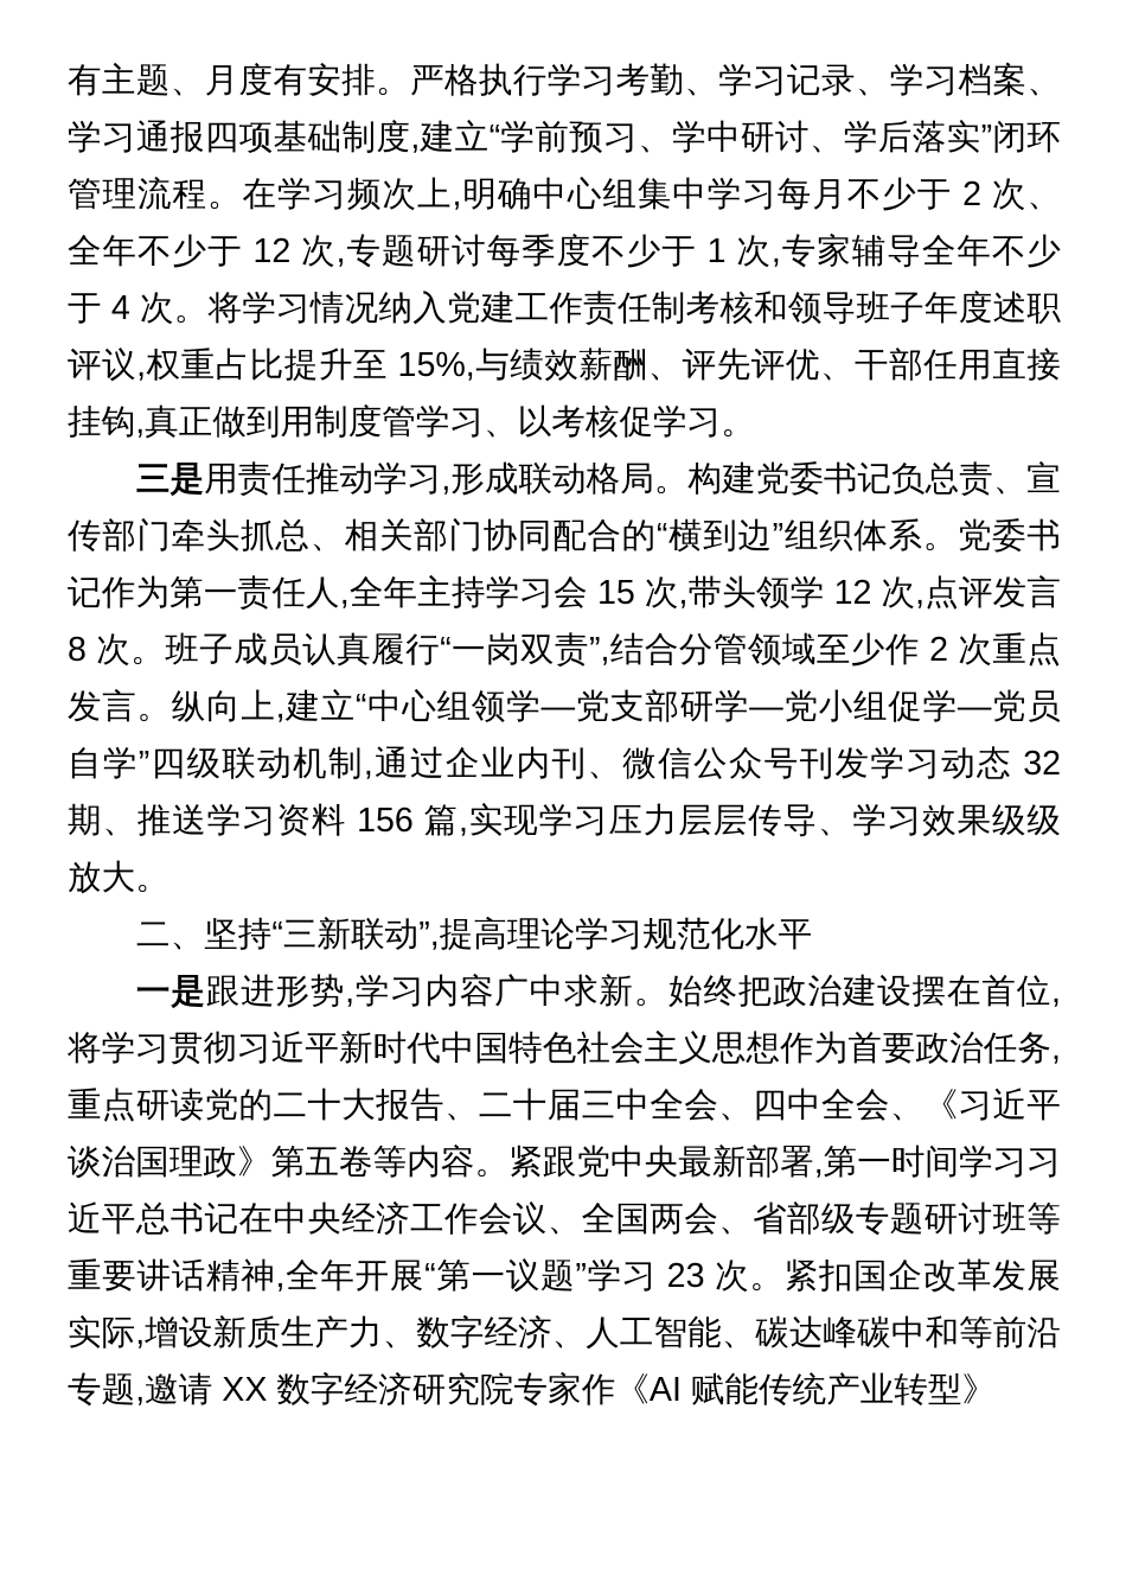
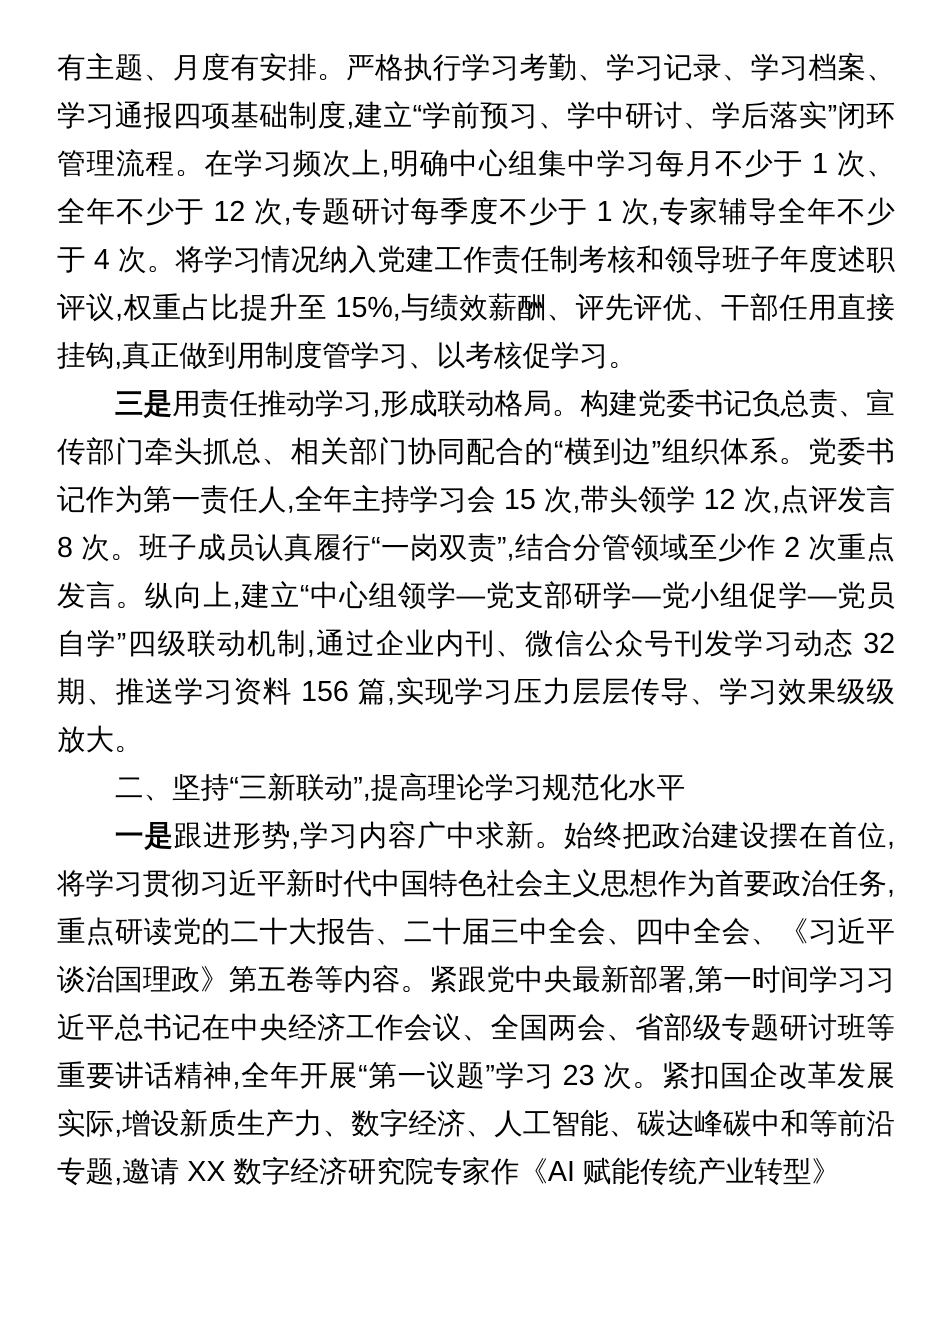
- 有主题、月度有安排。严格执行学习考勤、学习记录、学习档案、学习通报四项基础制度,建立“学前预习、学中研讨、学后落实”闭环管理流程。在学习频次上,明确中心组集中学习每月不少于 2 次、全年不少于 12 次,专题研讨每季度不少于 1 次,专家辅导全年不少于 4 次。将学习情况纳入党建工作责任制考核和领导班子年度述职评议,权重占比提升至 15%,与绩效薪酬、评先评优、干部任用直接挂钩,真正做到用制度管学习、以考核促学习。
+ 有主题、月度有安排。严格执行学习考勤、学习记录、学习档案、学习通报四项基础制度,建立“学前预习、学中研讨、学后落实”闭环管理流程。在学习频次上,明确中心组集中学习每月不少于 1 次、全年不少于 12 次,专题研讨每季度不少于 1 次,专家辅导全年不少于 4 次。将学习情况纳入党建工作责任制考核和领导班子年度述职评议,权重占比提升至 15%,与绩效薪酬、评先评优、干部任用直接挂钩,真正做到用制度管学习、以考核促学习。
  三是用责任推动学习,形成联动格局。构建党委书记负总责、宣传部门牵头抓总、相关部门协同配合的“横到边”组织体系。党委书记作为第一责任人,全年主持学习会 15 次,带头领学 12 次,点评发言 8 次。班子成员认真履行“一岗双责”,结合分管领域至少作 2 次重点发言。纵向上,建立“中心组领学—党支部研学—党小组促学—党员自学”四级联动机制,通过企业内刊、微信公众号刊发学习动态 32 期、推送学习资料 156 篇,实现学习压力层层传导、学习效果级级放大。
  二、坚持“三新联动”,提高理论学习规范化水平
  一是跟进形势,学习内容广中求新。始终把政治建设摆在首位,将学习贯彻习近平新时代中国特色社会主义思想作为首要政治任务,重点研读党的二十大报告、二十届三中全会、四中全会、《习近平谈治国理政》第五卷等内容。紧跟党中央最新部署,第一时间学习习近平总书记在中央经济工作会议、全国两会、省部级专题研讨班等重要讲话精神,全年开展“第一议题”学习 23 次。紧扣国企改革发展实际,增设新质生产力、数字经济、人工智能、碳达峰碳中和等前沿专题,邀请 XX 数字经济研究院专家作《AI 赋能传统产业转型》
